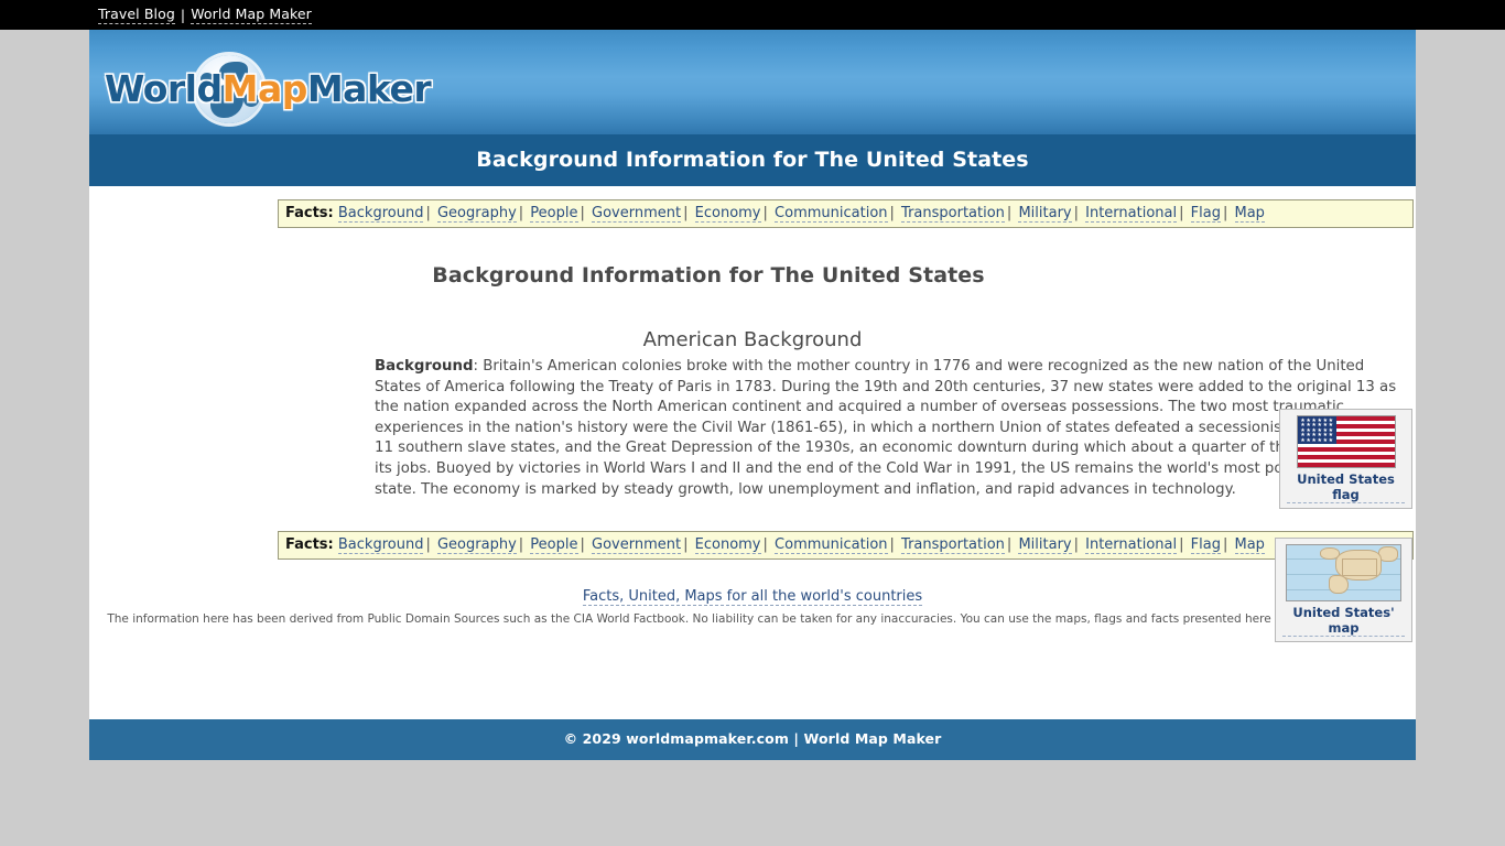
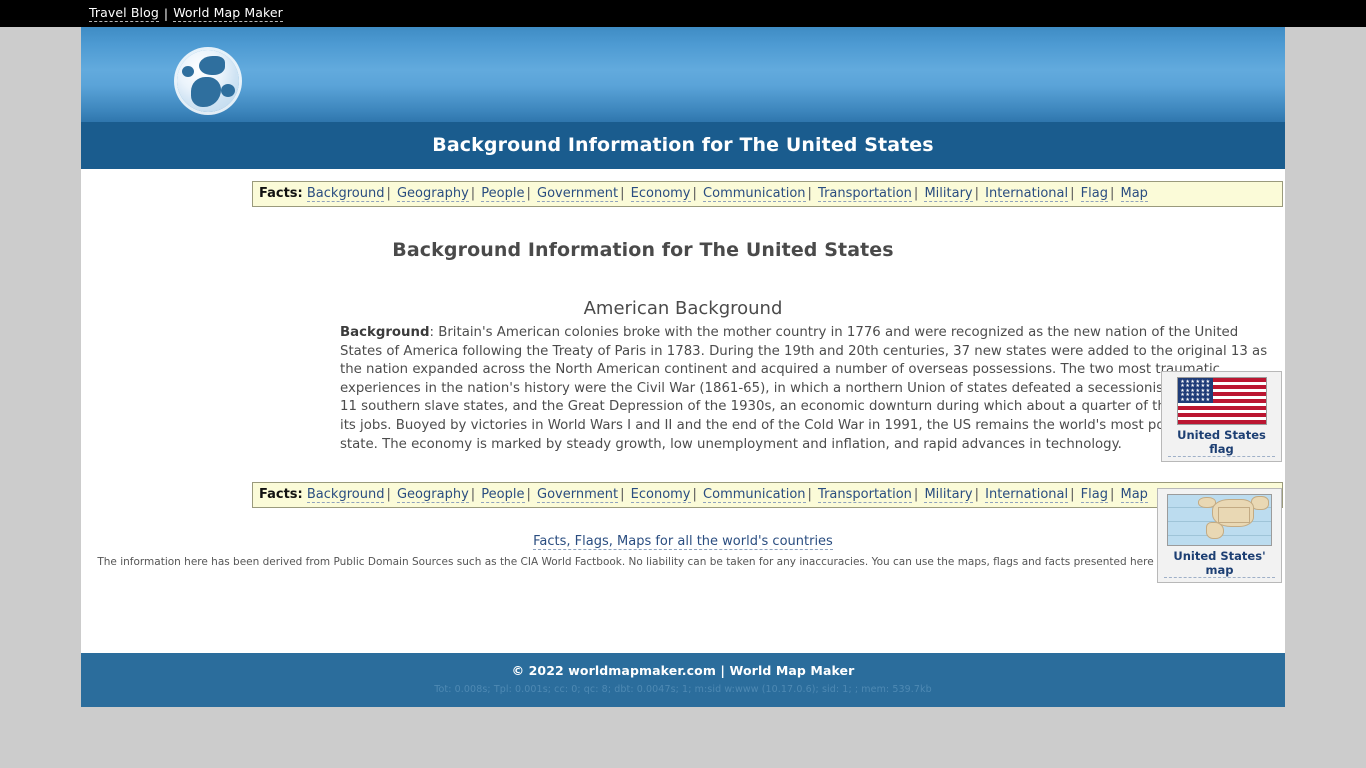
  Travel Blog
  |
  World Map Maker
- WorldMapMaker
  Background Information for The United States
  Facts: Background | Geography | People | Government | Economy | Communication | Transportation | Military | International | Flag | Map
  Background Information for The United States
  United States flag
  United States' map
  American Background
  Background: Britain's American colonies broke with the mother country in 1776 and were recognized as the new nation of the United States of America following the Treaty of Paris in 1783. During the 19th and 20th centuries, 37 new states were added to the original 13 as the nation expanded across the North American continent and acquired a number of overseas possessions. The two most traumatic experiences in the nation's history were the Civil War (1861-65), in which a northern Union of states defeated a secessionis 11 southern slave states, and the Great Depression of the 1930s, an economic downturn during which about a quarter of t its jobs. Buoyed by victories in World Wars I and II and the end of the Cold War in 1991, the US remains the world's most p state. The economy is marked by steady growth, low unemployment and inflation, and rapid advances in technology.
  Facts: Background | Geography | People | Government | Economy | Communication | Transportation | Military | International | Flag | Map
- Facts, United, Maps for all the world's countries
+ Facts, Flags, Maps for all the world's countries
  The information here has been derived from Public Domain Sources such as the CIA World Factbook. No liability can be taken for any inaccuracies. You can use the maps, flags and facts presented here
- © 2029 worldmapmaker.com | World Map Maker
+ © 2022 worldmapmaker.com | World Map Maker
+ Tot: 0.008s; Tpl: 0.001s; cc: 0; qc: 8; dbt: 0.0047s; 1; m:sid w:www (10.17.0.6); sid: 1; ; mem: 539.7kb
